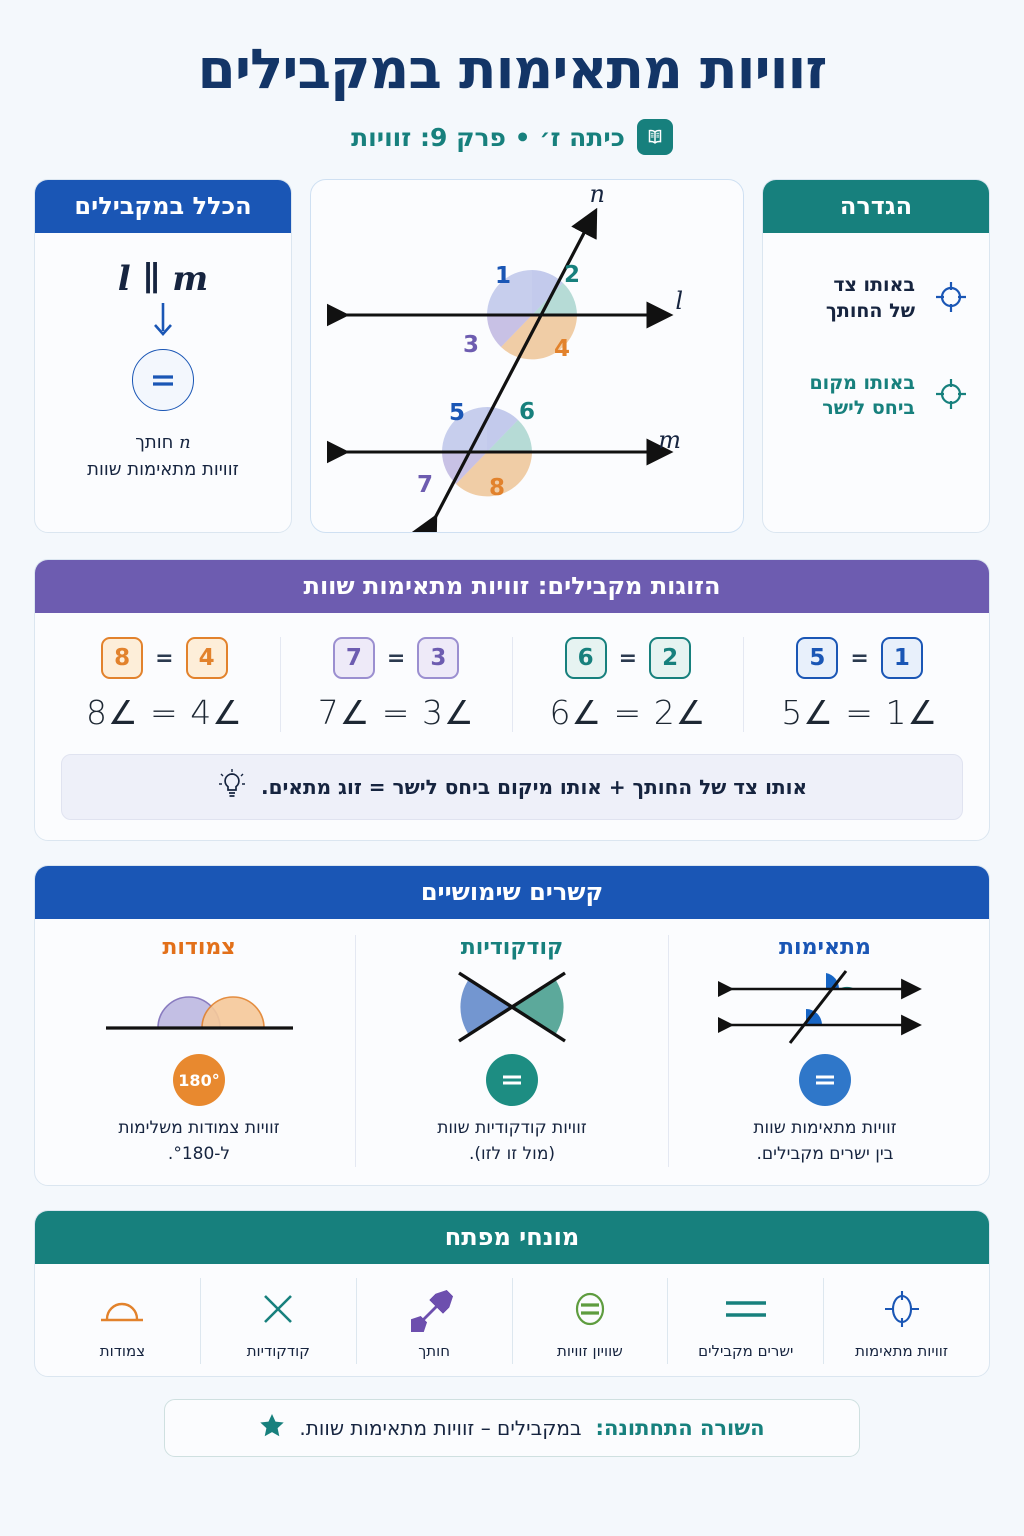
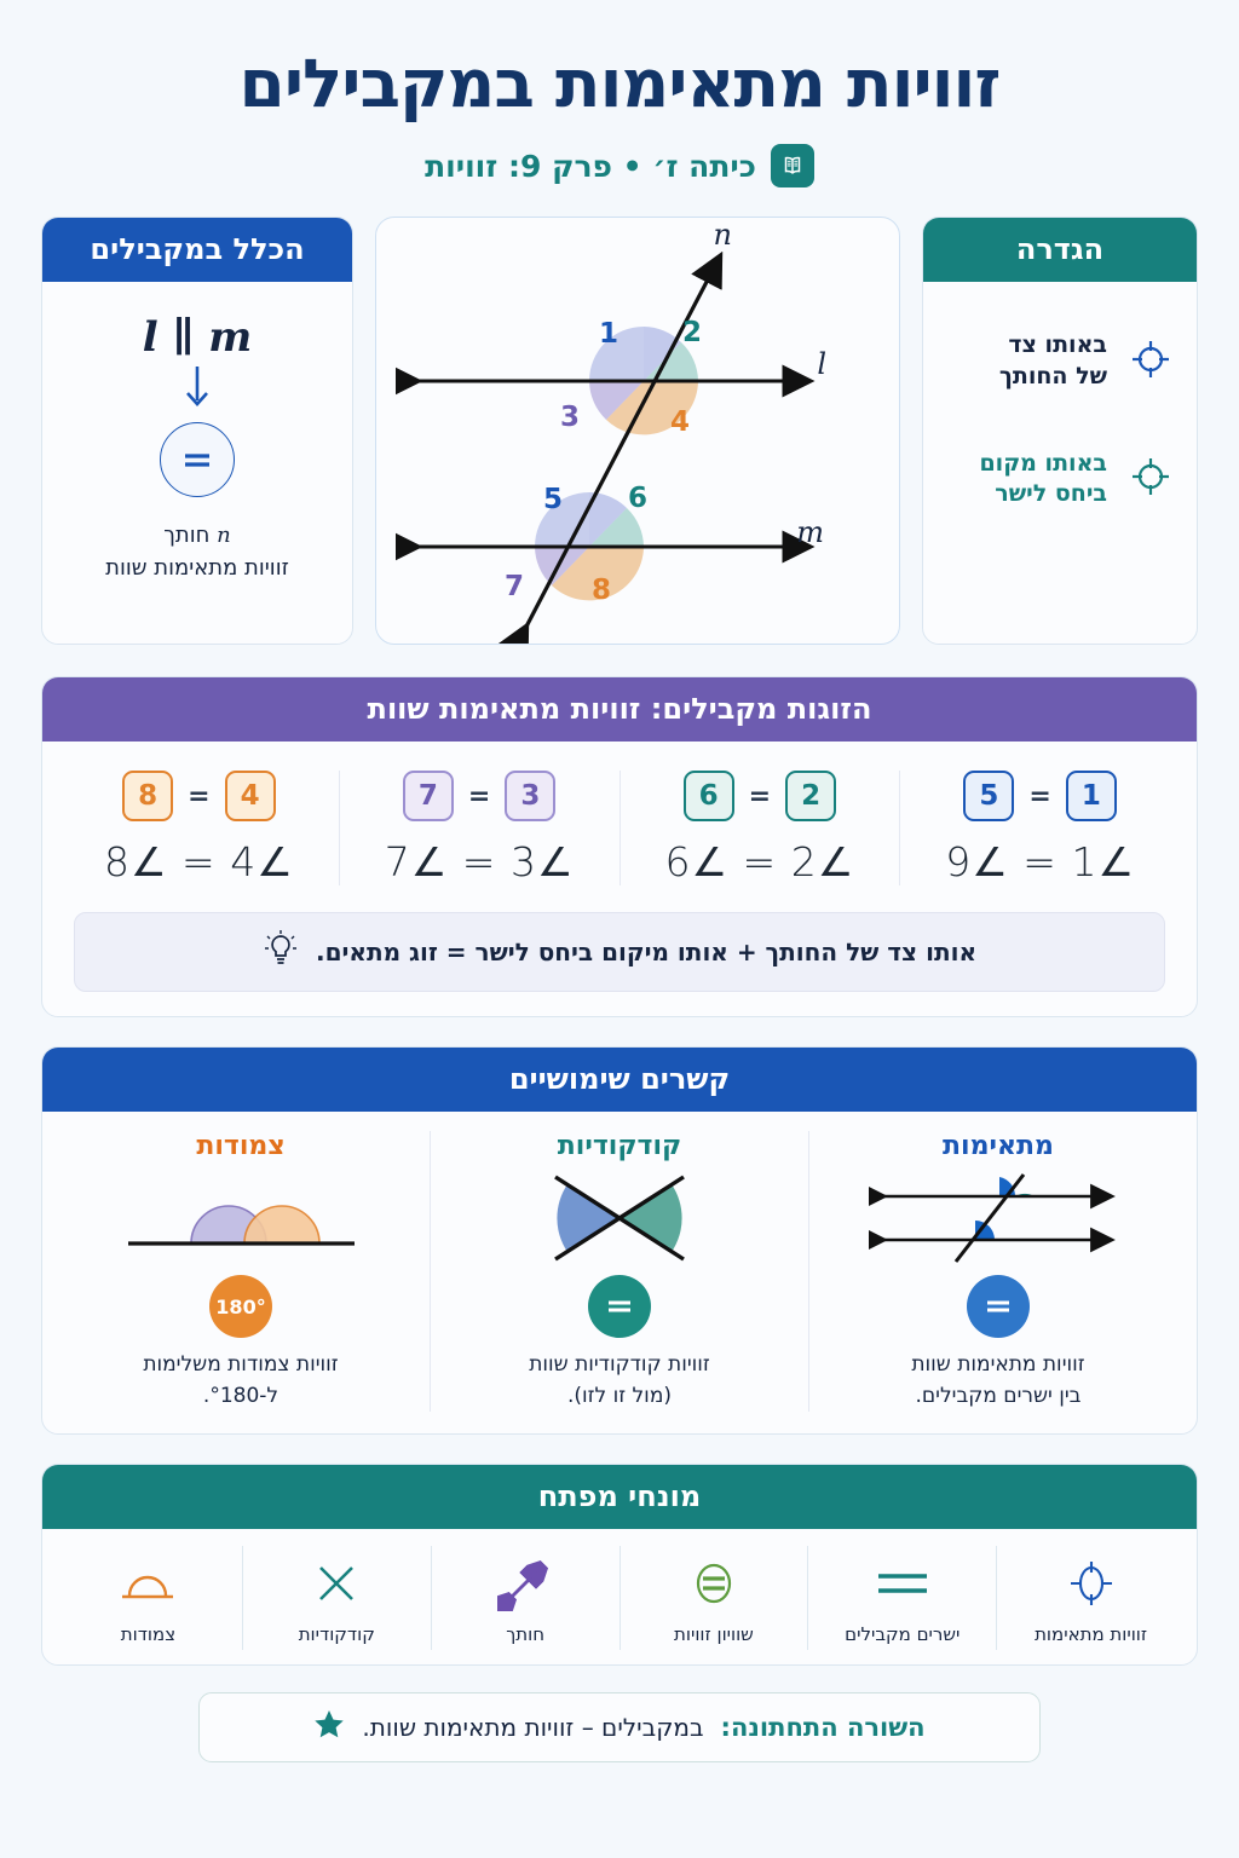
  זוויות מתאימות במקבילים
  כיתה ז׳ • פרק 9: זוויות
  הגדרה
  באותו צד
  של החותך
  באותו מקום
  ביחס לישר
  n
  l
  m
  1
  2
  3
  4
  5
  6
  7
  8
  הכלל במקבילים
  l ∥ m
  n חותך
  זוויות מתאימות שוות
  הזוגות מקבילים: זוויות מתאימות שוות
  1
  =
  5
- ∠1 = ∠5
+ ∠1 = ∠9
  2
  =
  6
  ∠2 = ∠6
  3
  =
  7
  ∠3 = ∠7
  4
  =
  8
  ∠4 = ∠8
  אותו צד של החותך + אותו מיקום ביחס לישר = זוג מתאים.
  קשרים שימושיים
  מתאימות
  זוויות מתאימות שוות
  בין ישרים מקבילים.
  קודקודיות
  זוויות קודקודיות שוות
  (מול זו לזו).
  צמודות
  180°
  זוויות צמודות משלימות
  ל-°180.
  מונחי מפתח
  זוויות מתאימות
  ישרים מקבילים
  שוויון זוויות
  חותך
  קודקודיות
  צמודות
  השורה התחתונה:
  במקבילים – זוויות מתאימות שוות.
